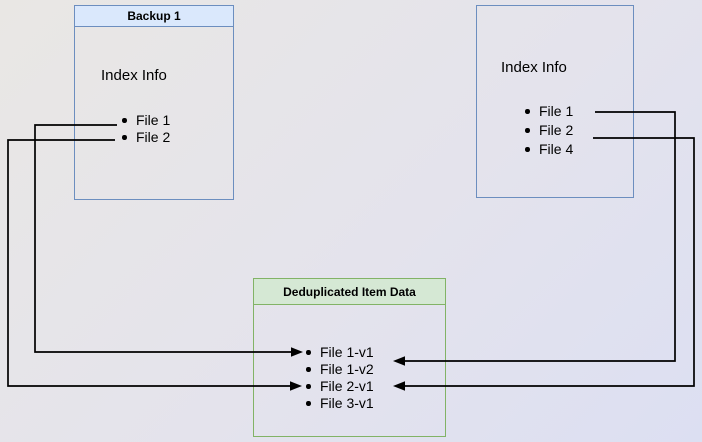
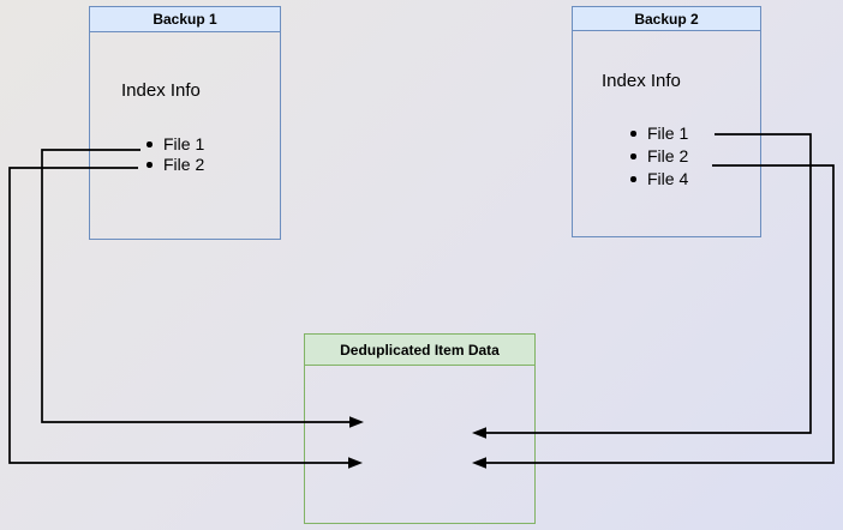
  Backup 1
  Index Info
  File 1
  File 2
+ Backup 2
  Index Info
  File 1
  File 2
  File 4
  Deduplicated Item Data
- File 1-v1
- File 1-v2
- File 2-v1
- File 3-v1
